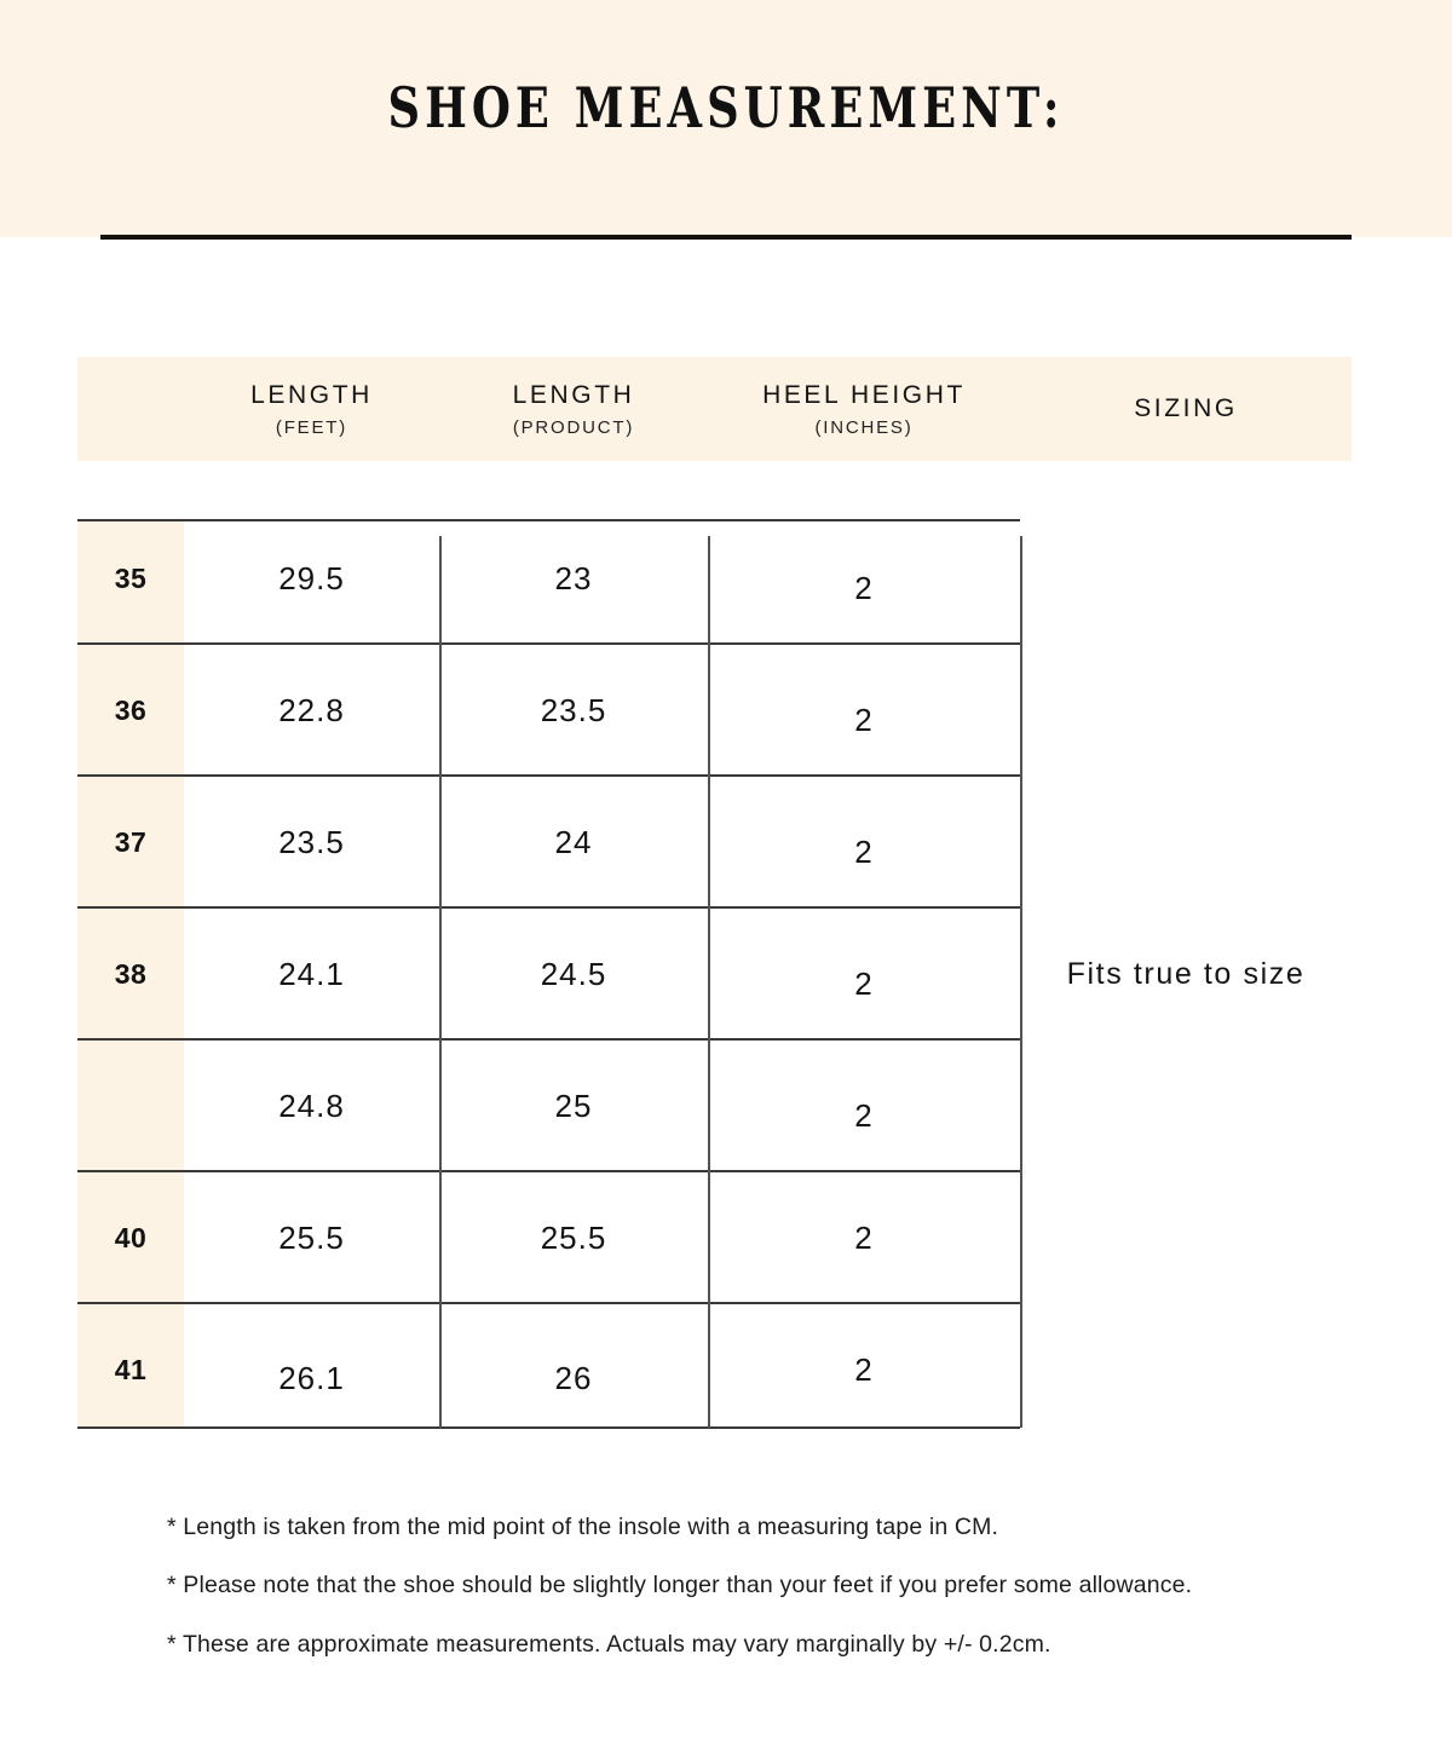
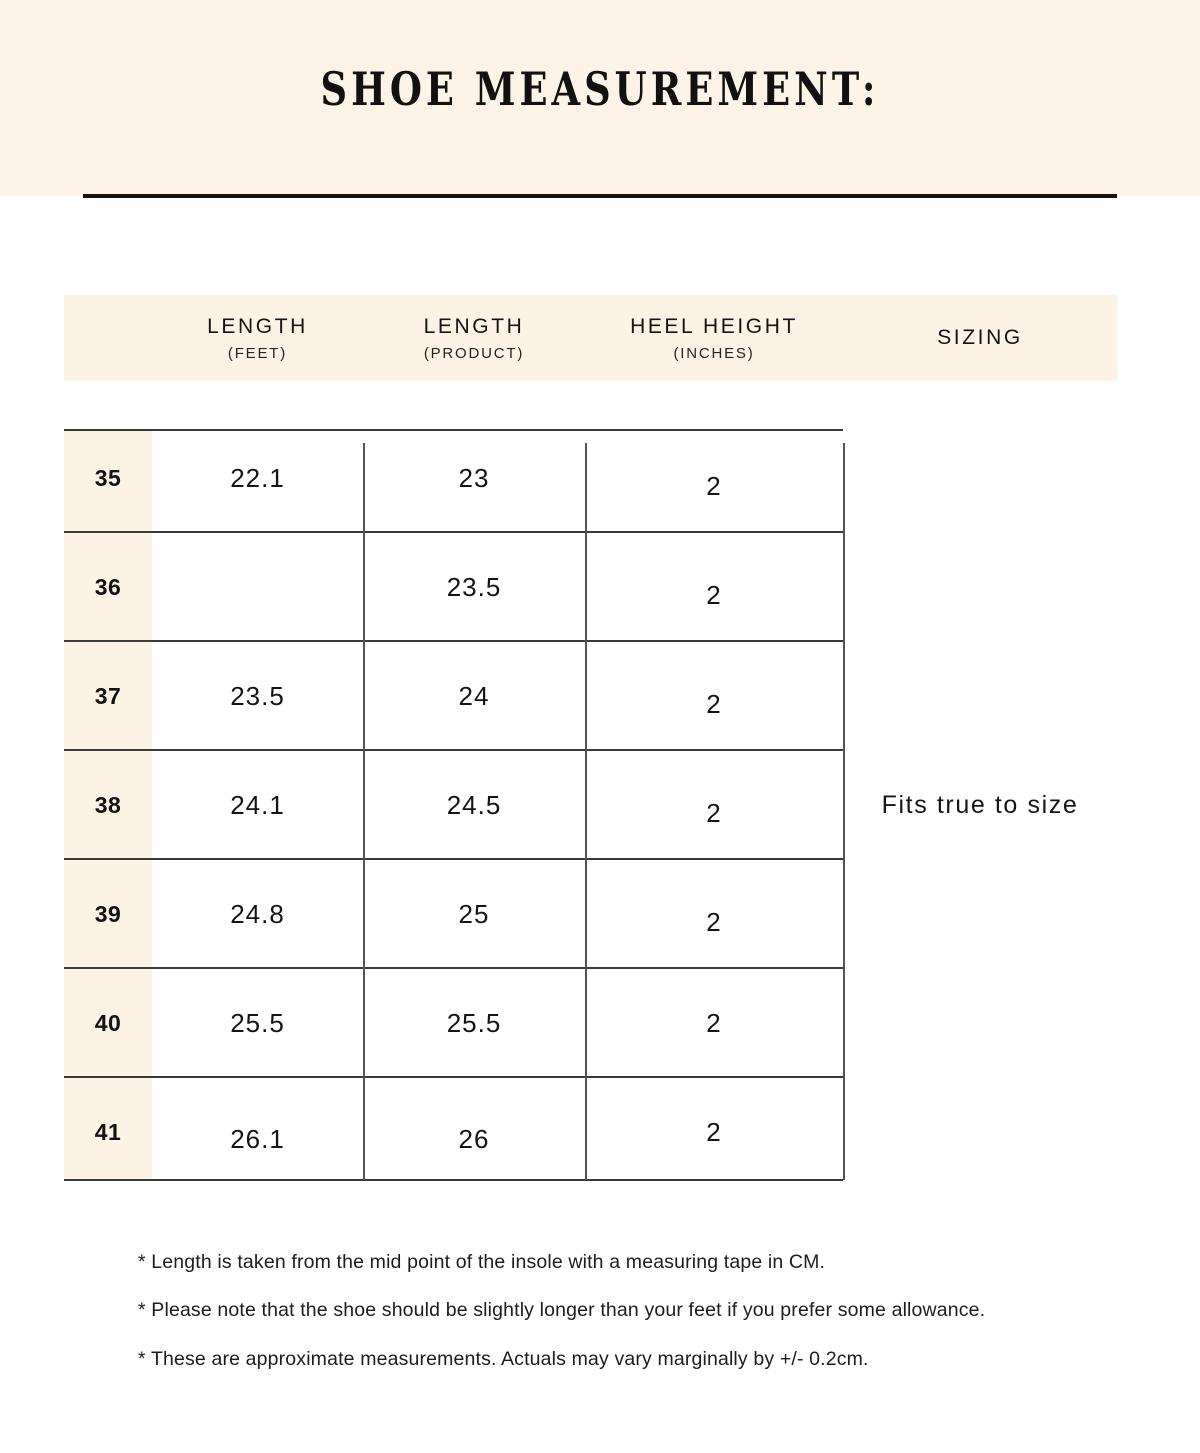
  SHOE MEASUREMENT:
  LENGTH
  (FEET)
  LENGTH
  (PRODUCT)
  HEEL HEIGHT
  (INCHES)
  SIZING
  35
- 29.5
+ 22.1
  23
  2
  36
- 22.8
  23.5
  2
  37
  23.5
  24
  2
  38
  24.1
  24.5
  2
+ 39
  24.8
  25
  2
  40
  25.5
  25.5
  2
  41
  26.1
  26
  2
  Fits true to size
  * Length is taken from the mid point of the insole with a measuring tape in CM.
  * Please note that the shoe should be slightly longer than your feet if you prefer some allowance.
  * These are approximate measurements. Actuals may vary marginally by +/- 0.2cm.
